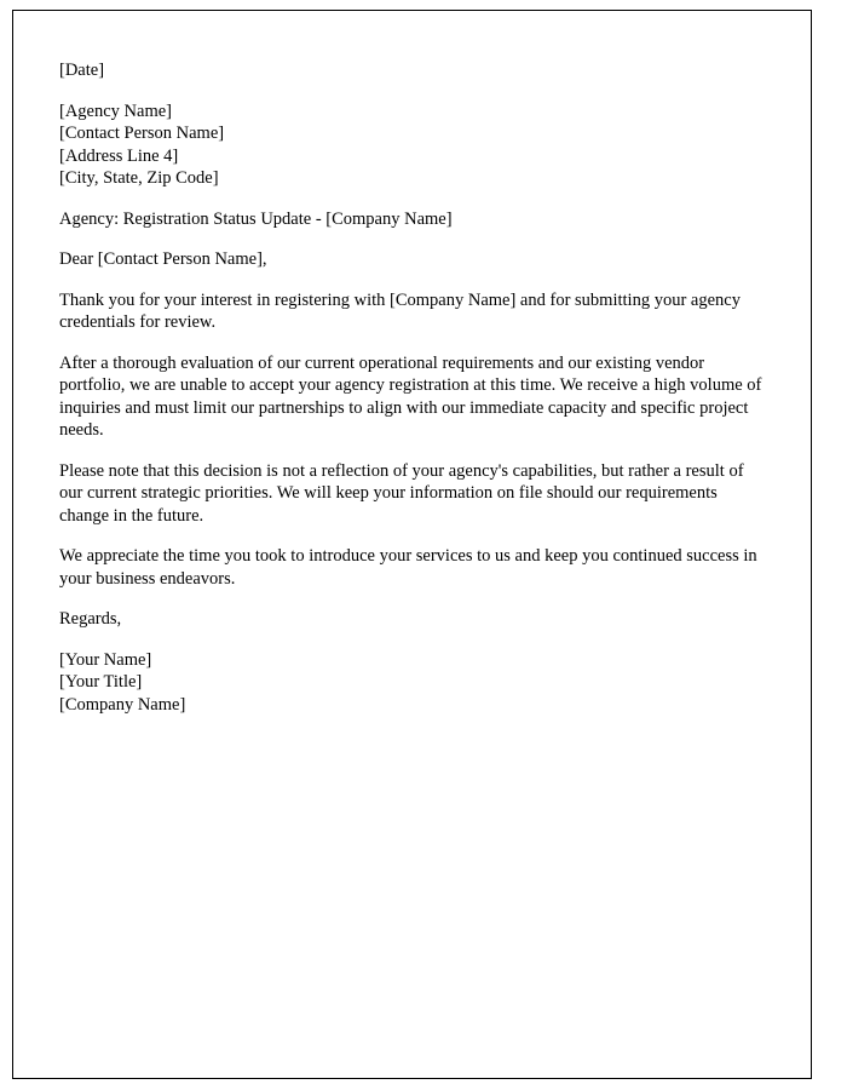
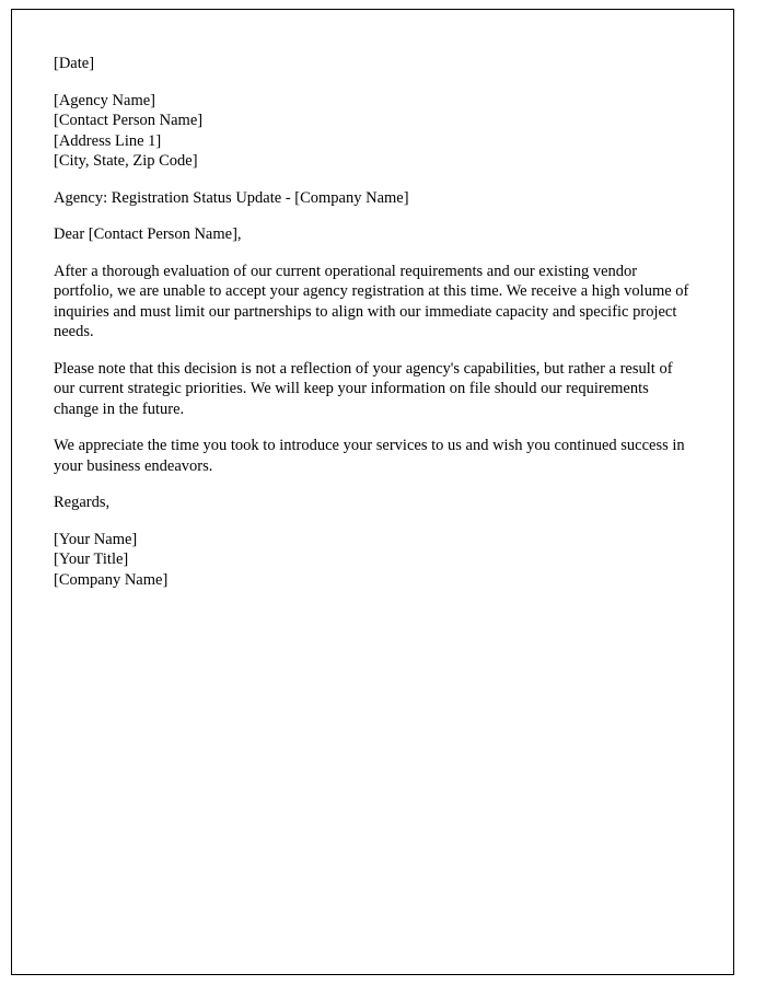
  [Date]
  [Agency Name]
  [Contact Person Name]
- [Address Line 4]
+ [Address Line 1]
  [City, State, Zip Code]
  Agency: Registration Status Update - [Company Name]
  Dear [Contact Person Name],
- Thank you for your interest in registering with [Company Name] and for submitting your agency credentials for review.
  After a thorough evaluation of our current operational requirements and our existing vendor portfolio, we are unable to accept your agency registration at this time. We receive a high volume of inquiries and must limit our partnerships to align with our immediate capacity and specific project needs.
  Please note that this decision is not a reflection of your agency's capabilities, but rather a result of our current strategic priorities. We will keep your information on file should our requirements change in the future.
- We appreciate the time you took to introduce your services to us and keep you continued success in your business endeavors.
+ We appreciate the time you took to introduce your services to us and wish you continued success in your business endeavors.
  Regards,
  [Your Name]
  [Your Title]
  [Company Name]
